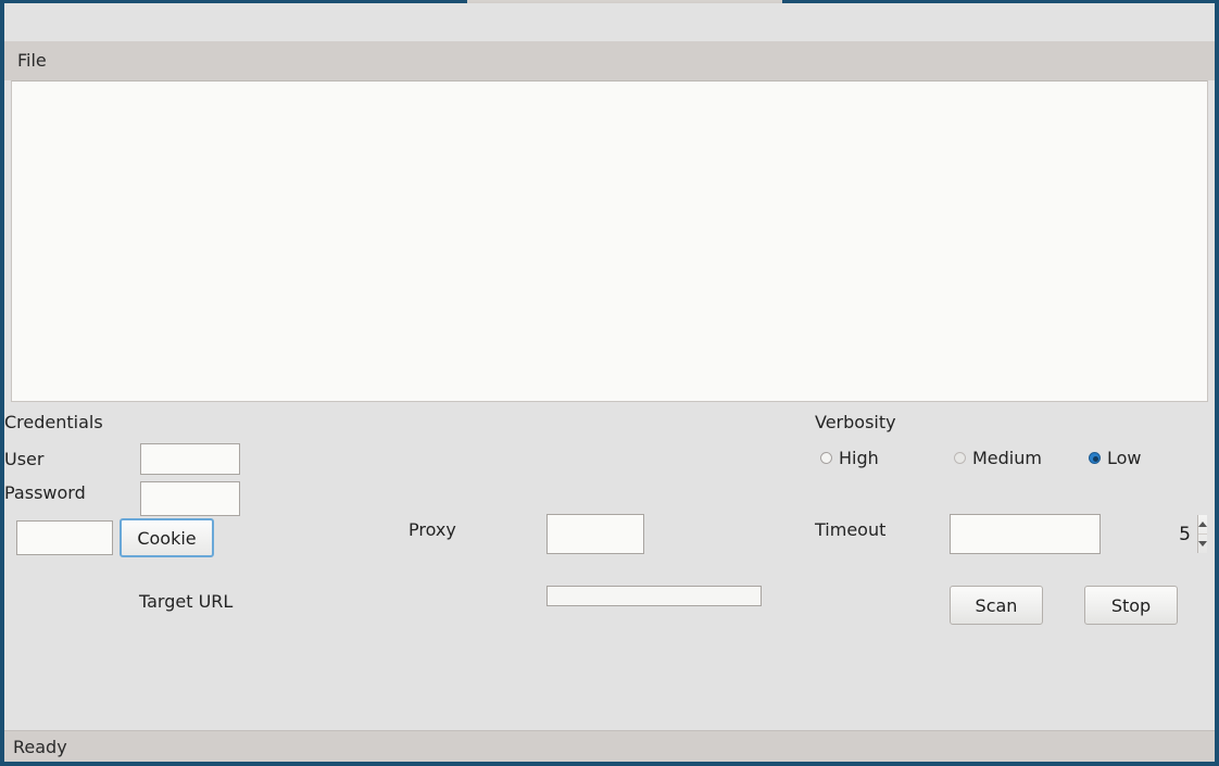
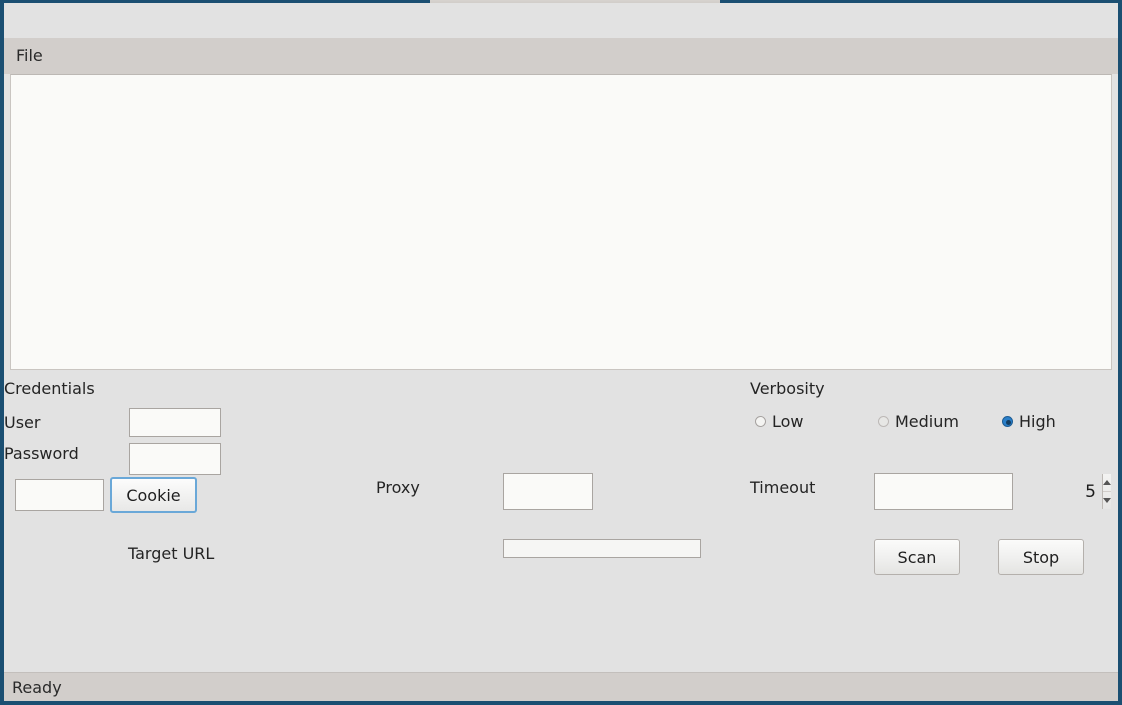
  File
  Credentials
  User
  Password
  Cookie
  Proxy
  Target URL
  Verbosity
- High
+ Low
  Medium
- Low
+ High
  Timeout
  5
  Scan
  Stop
  Ready
